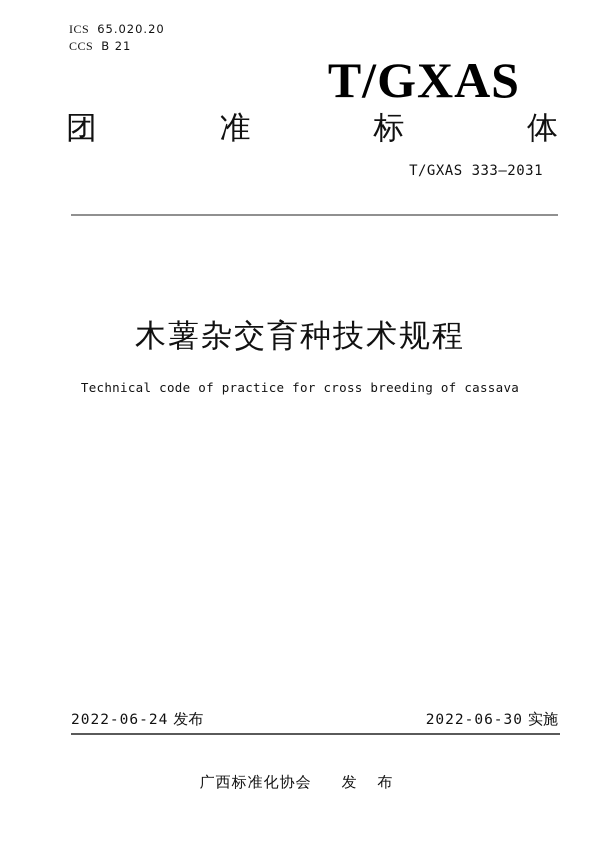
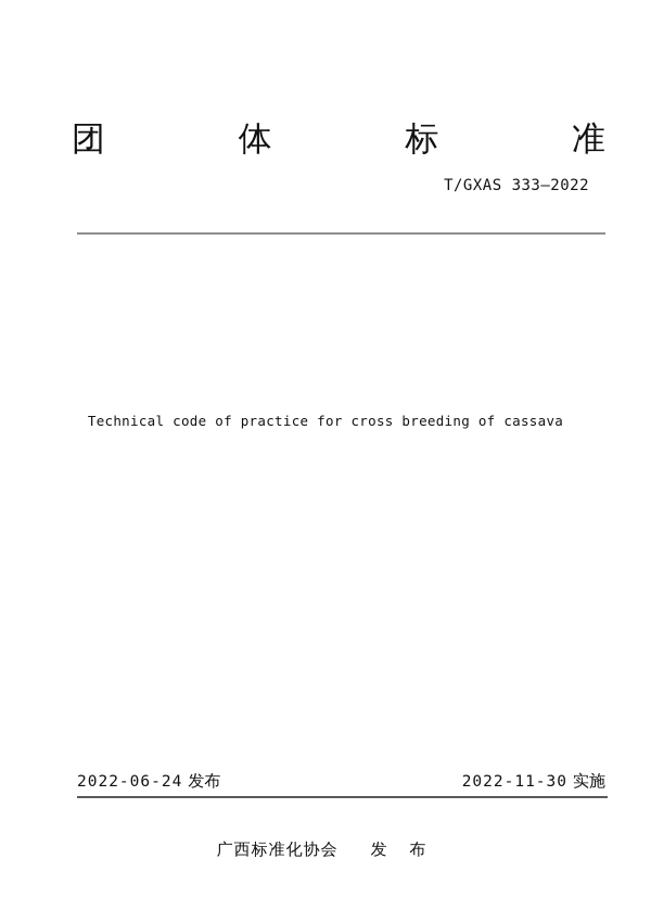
- ICS 65.020.20
- CCS B 21
- T/GXAS
  团
- 准
+ 体
  标
- 体
+ 准
- T/GXAS 333—2031
+ T/GXAS 333—2022
- 木薯杂交育种技术规程
  Technical code of practice for cross breeding of cassava
  2022-06-24 发布
- 2022-06-30 实施
+ 2022-11-30 实施
  广西标准化协会 发 布
